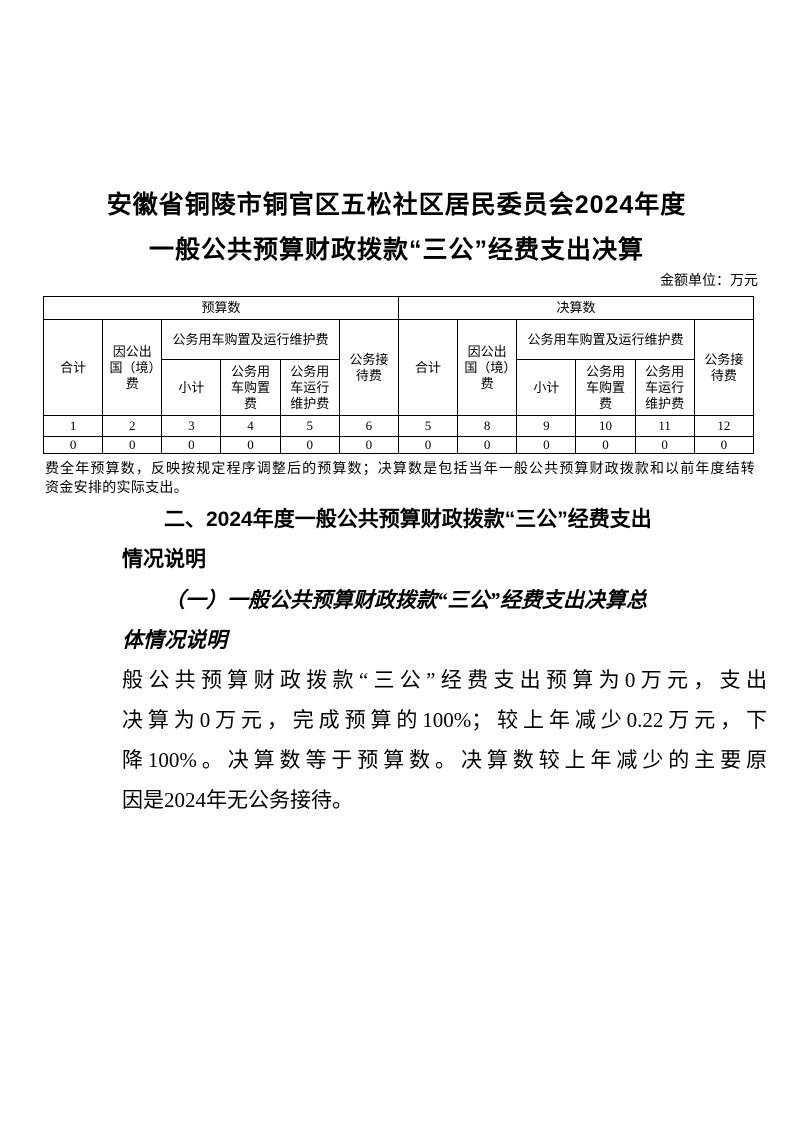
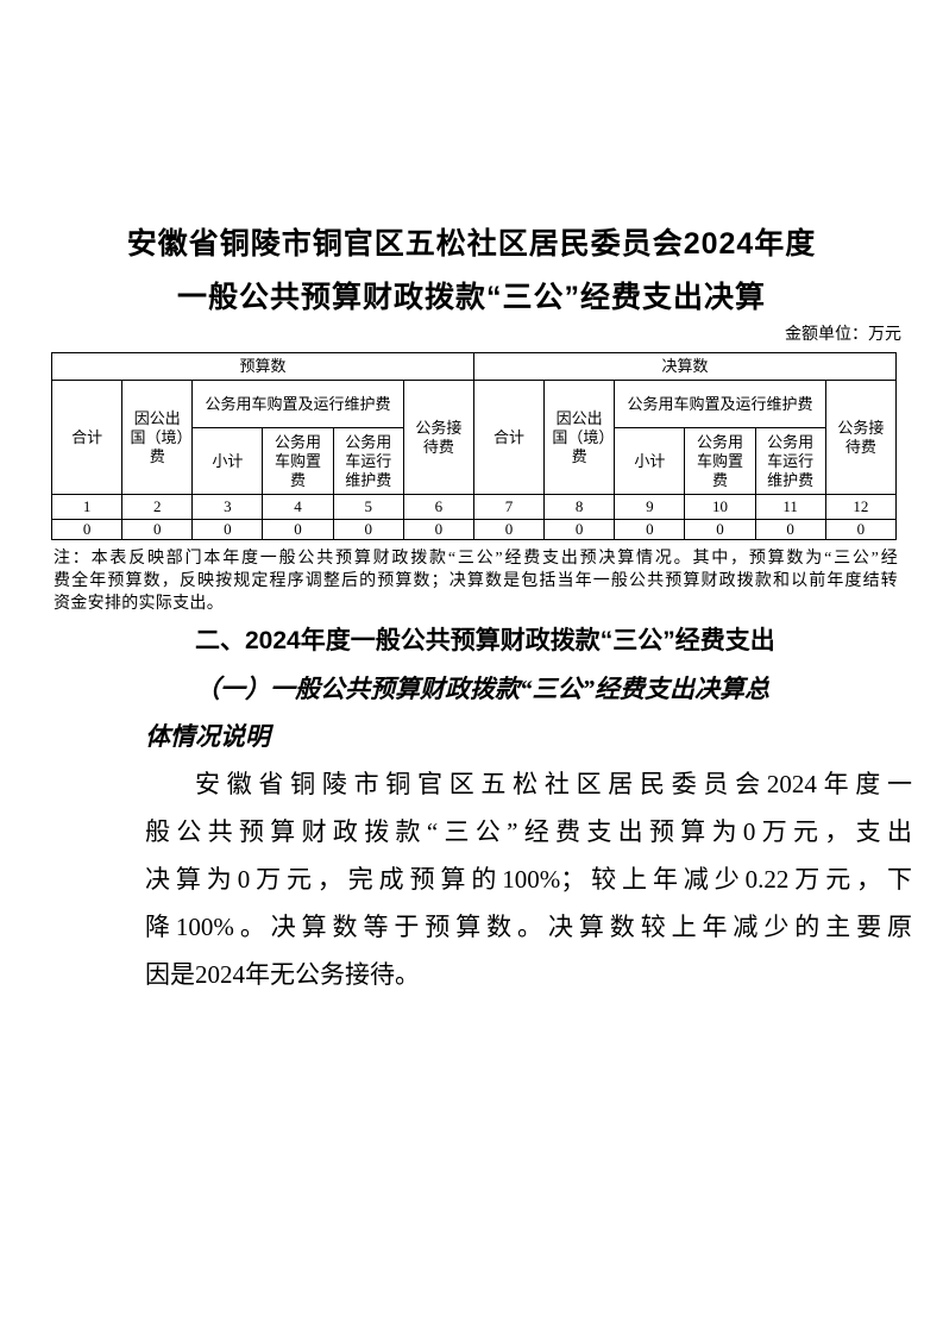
  安徽省铜陵市铜官区五松社区居民委员会2024年度
  一般公共预算财政拨款“三公”经费支出决算
  金额单位：万元
  预算数	决算数
  合计	因公出国（境）费	公务用车购置及运行维护费	公务接待费	合计	因公出国（境）费	公务用车购置及运行维护费	公务接待费
  小计	公务用车购置费	公务用车运行维护费	小计	公务用车购置费	公务用车运行维护费
- 1	2	3	4	5	6	5	8	9	10	11	12
+ 1	2	3	4	5	6	7	8	9	10	11	12
  0	0	0	0	0	0	0	0	0	0	0	0
+ 注：本表反映部门本年度一般公共预算财政拨款“三公”经费支出预决算情况。其中，预算数为“三公”经
  费全年预算数，反映按规定程序调整后的预算数；决算数是包括当年一般公共预算财政拨款和以前年度结转
  资金安排的实际支出。
  二、2024年度一般公共预算财政拨款“三公”经费支出
- 情况说明
  （一）一般公共预算财政拨款“三公”经费支出决算总
  体情况说明
+ 安徽省铜陵市铜官区五松社区居民委员会2024年度一
  般公共预算财政拨款“三公”经费支出预算为0万元，支出
  决算为0万元，完成预算的100%；较上年减少0.22万元，下
  降100%。决算数等于预算数。决算数较上年减少的主要原
  因是2024年无公务接待。
